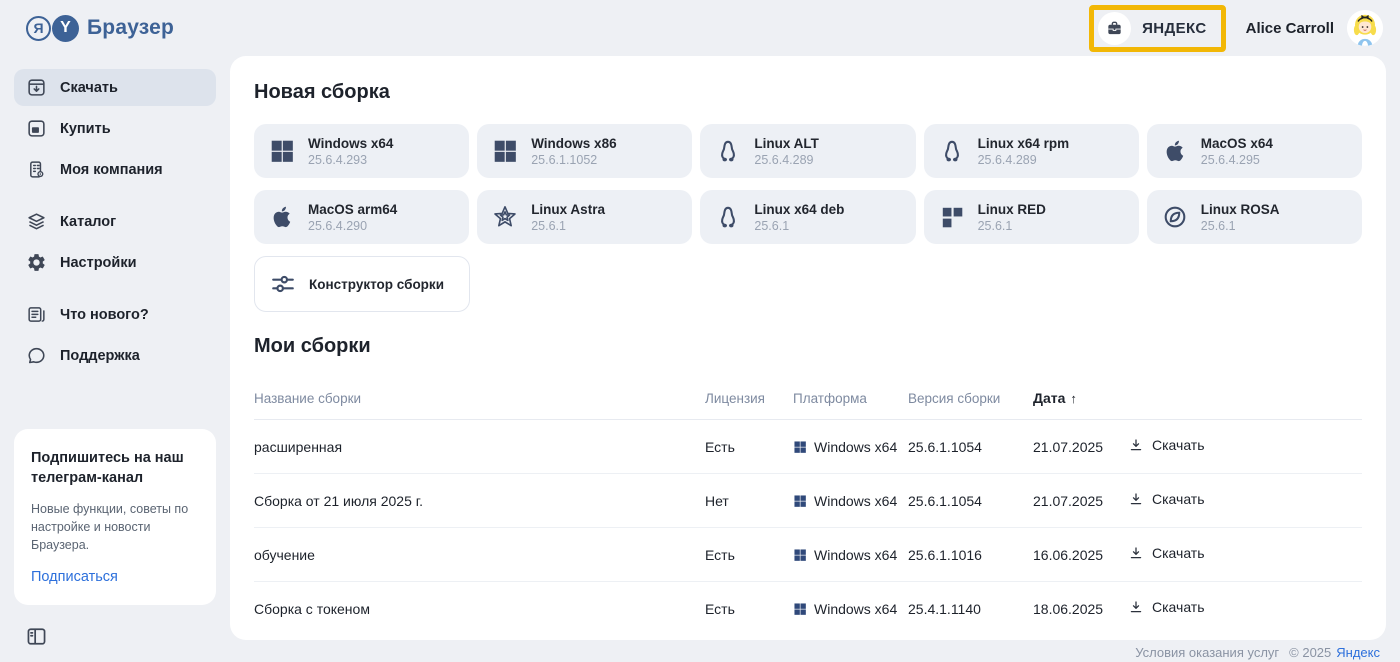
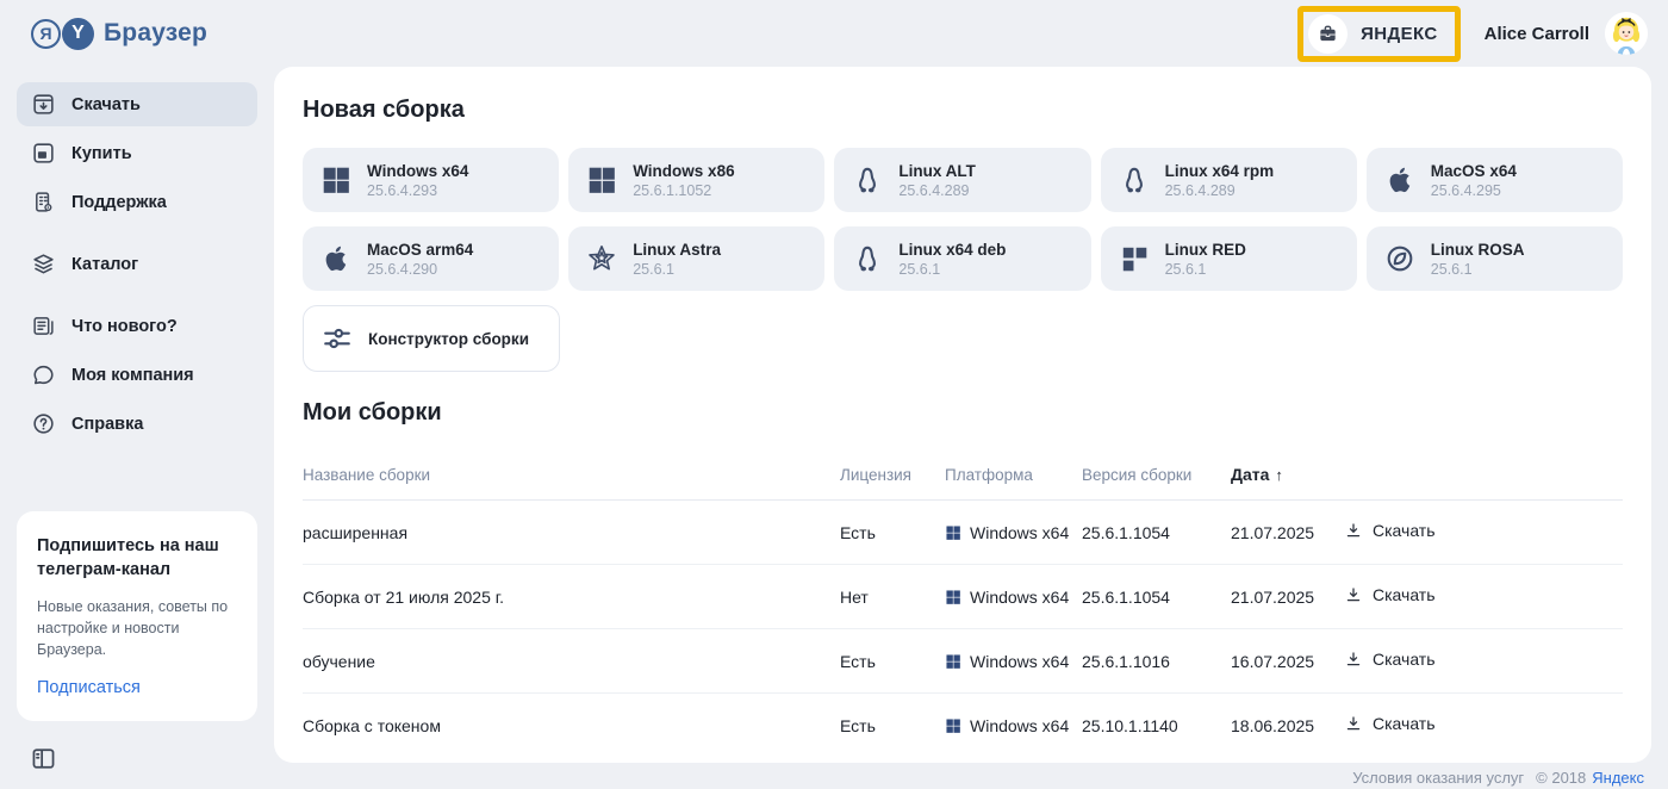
  Я
  Y
  Браузер
  ЯНДЕКС
  Alice Carroll
  Скачать
  Купить
- Моя компания
+ Поддержка
  Каталог
- Настройки
  Что нового?
- Поддержка
+ Моя компания
+ Справка
  Подпишитесь на наш телеграм-канал
- Новые функции, советы по настройке и новости Браузера.
+ Новые оказания, советы по настройке и новости Браузера.
  Подписаться
  Новая сборка
  Windows x64
  25.6.4.293
  Windows x86
  25.6.1.1052
  Linux ALT
  25.6.4.289
  Linux x64 rpm
  25.6.4.289
  MacOS x64
  25.6.4.295
  MacOS arm64
  25.6.4.290
  Linux Astra
  25.6.1
  Linux x64 deb
  25.6.1
  Linux RED
  25.6.1
  Linux ROSA
  25.6.1
  Конструктор сборки
  Мои сборки
  Название сборки
  Лицензия
  Платформа
  Версия сборки
  Дата
  ↑
  расширенная
  Есть
  Windows x64
  25.6.1.1054
  21.07.2025
  Скачать
  Сборка от 21 июля 2025 г.
  Нет
  Windows x64
  25.6.1.1054
  21.07.2025
  Скачать
  обучение
  Есть
  Windows x64
  25.6.1.1016
- 16.06.2025
+ 16.07.2025
  Скачать
  Сборка с токеном
  Есть
  Windows x64
- 25.4.1.1140
+ 25.10.1.1140
  18.06.2025
  Скачать
- Условия оказания услуг © 2025 Яндекс
+ Условия оказания услуг © 2018 Яндекс
